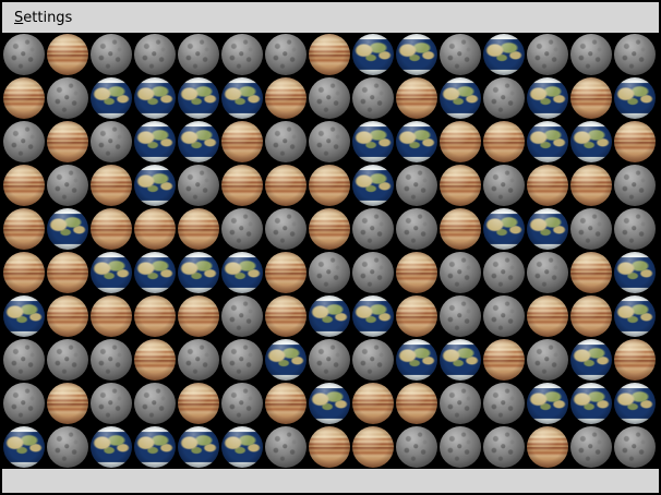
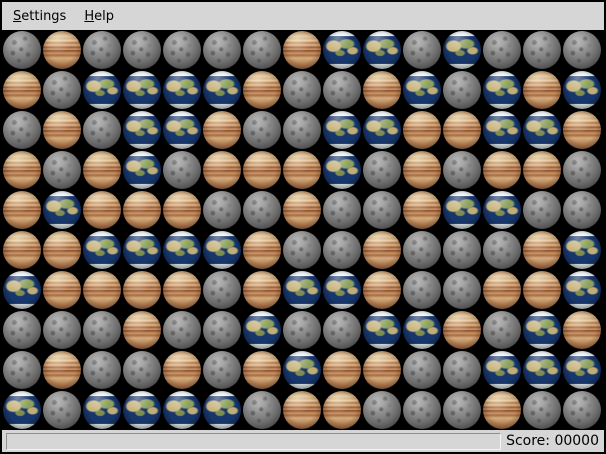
  Settings
+ Help
+ Score: 00000
